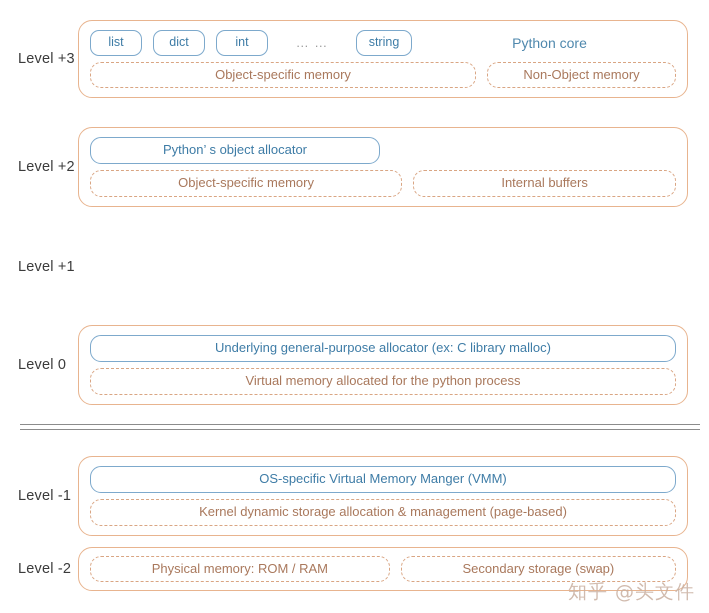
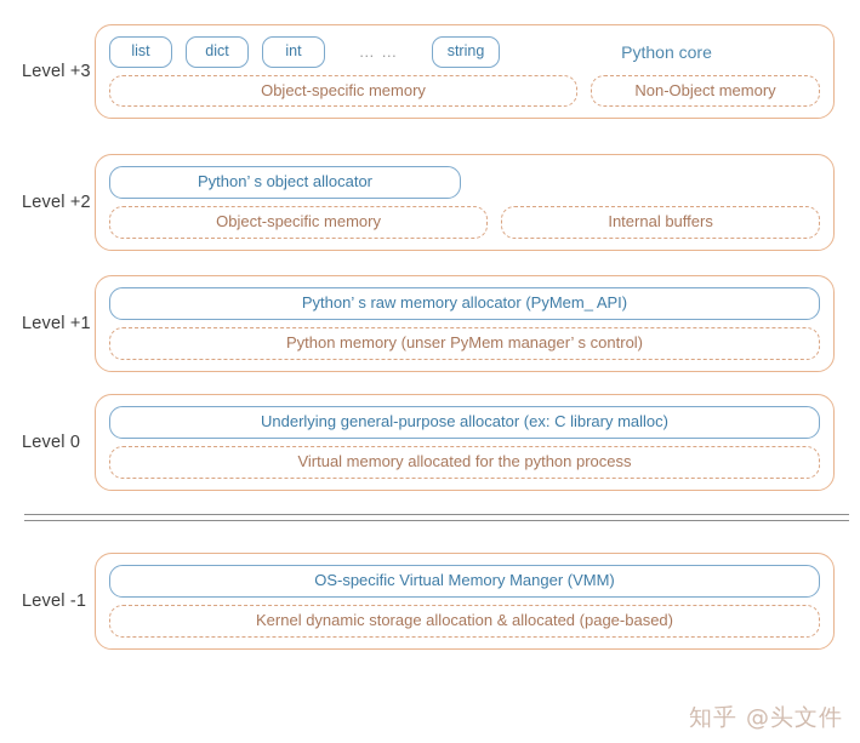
  Level +3
  list
  dict
  int
  … …
  string
  Python core
  Object-specific memory
  Non-Object memory
  Level +2
  Python’ s object allocator
  Object-specific memory
  Internal buffers
  Level +1
+ Python’ s raw memory allocator (PyMem_ API)
+ Python memory (unser PyMem manager’ s control)
  Level 0
  Underlying general-purpose allocator (ex: C library malloc)
  Virtual memory allocated for the python process
  Level -1
  OS-specific Virtual Memory Manger (VMM)
- Kernel dynamic storage allocation & management (page-based)
+ Kernel dynamic storage allocation & allocated (page-based)
- Level -2
- Physical memory: ROM / RAM
- Secondary storage (swap)
  知乎 @头文件
